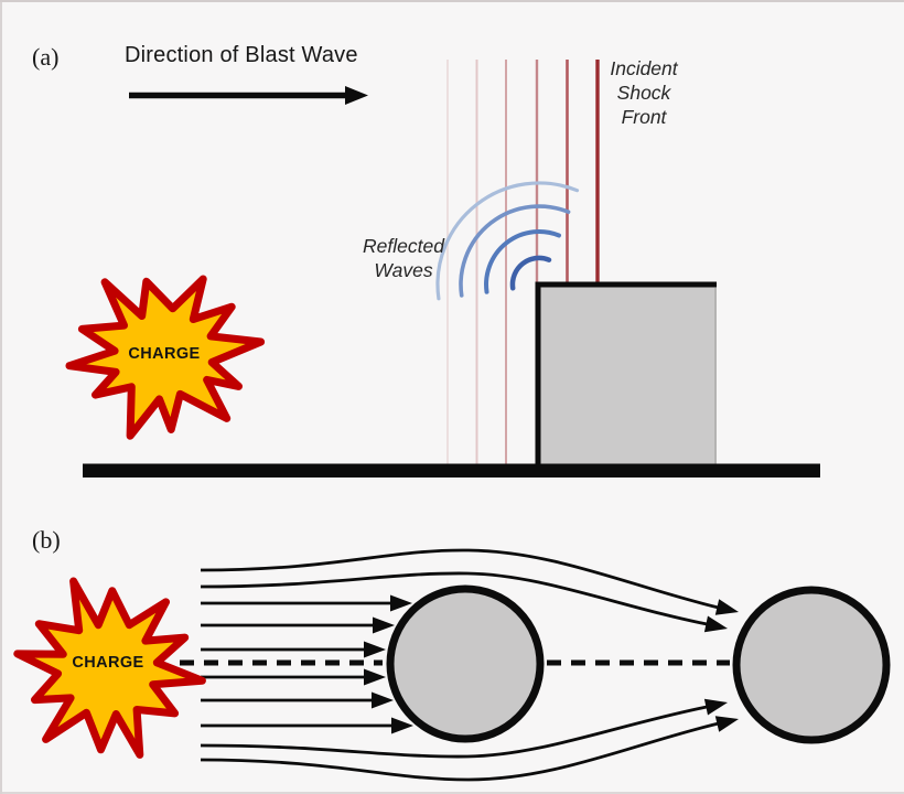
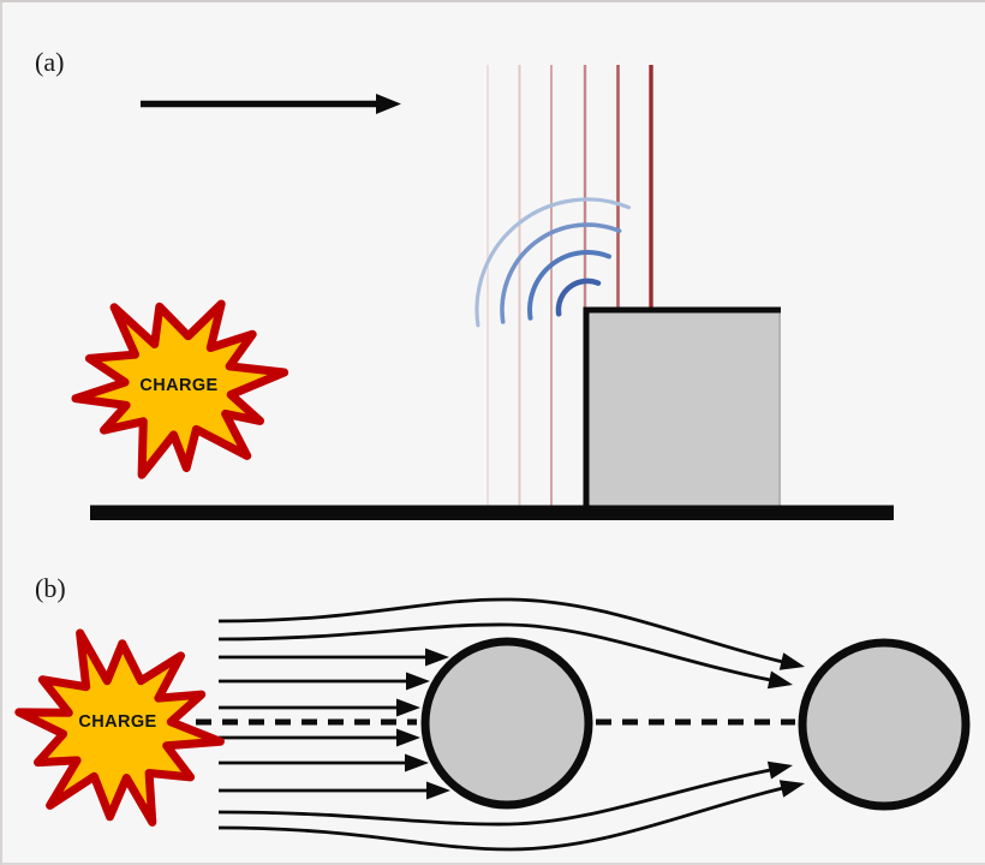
  (a)
- Direction of Blast Wave
- Incident
- Shock
- Front
- Reflected
- Waves
  CHARGE
  (b)
  CHARGE
